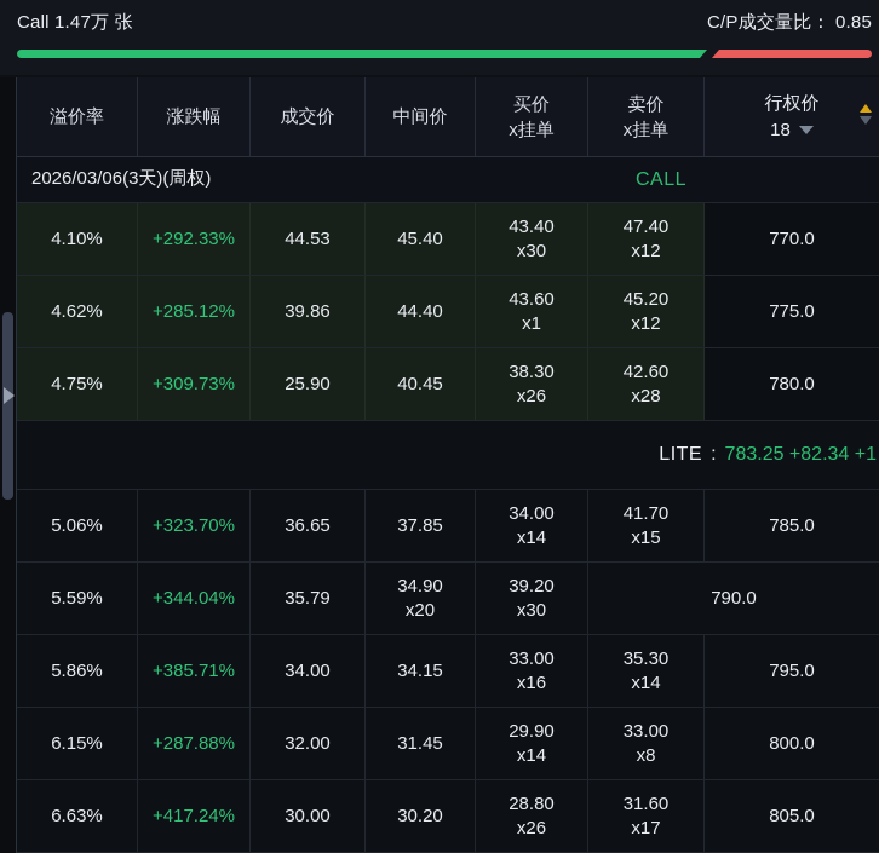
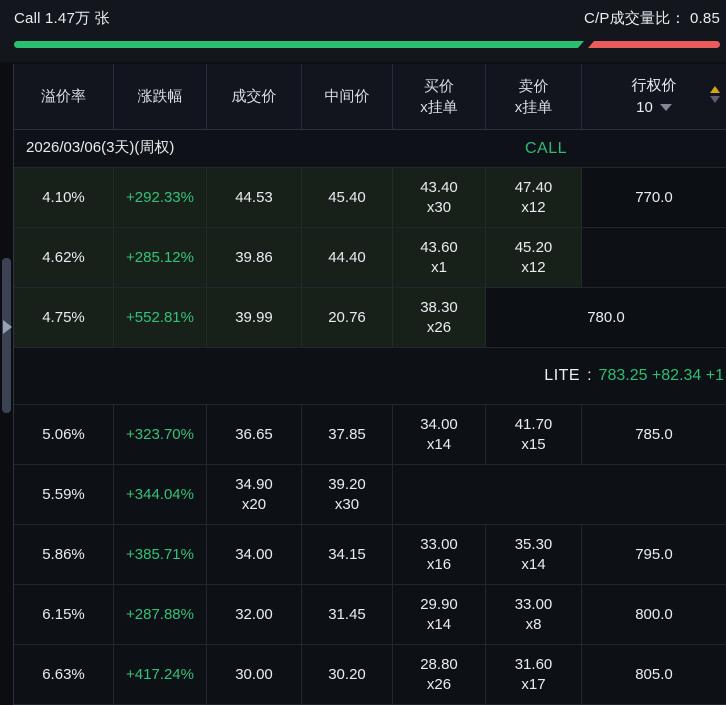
  Call 1.47万 张
  C/P成交量比： 0.85
  溢价率
  涨跌幅
  成交价
  中间价
  买价
  x挂单
  卖价
  x挂单
  行权价
- 18
+ 10
  2026/03/06(3天)(周权)
  CALL
  4.10%
  +292.33%
  44.53
  45.40
  43.40
  x30
  47.40
  x12
  770.0
  4.62%
  +285.12%
  39.86
  44.40
  43.60
  x1
  45.20
  x12
- 775.0
  4.75%
- +309.73%
+ +552.81%
- 25.90
+ 39.99
- 40.45
+ 20.76
  38.30
  x26
- 42.60
- x28
  780.0
  LITE
  :
  783.25 +82.34 +1
  5.06%
  +323.70%
  36.65
  37.85
  34.00
  x14
  41.70
  x15
  785.0
  5.59%
  +344.04%
- 35.79
  34.90
  x20
  39.20
  x30
- 790.0
  5.86%
  +385.71%
  34.00
  34.15
  33.00
  x16
  35.30
  x14
  795.0
  6.15%
  +287.88%
  32.00
  31.45
  29.90
  x14
  33.00
  x8
  800.0
  6.63%
  +417.24%
  30.00
  30.20
  28.80
  x26
  31.60
  x17
  805.0
